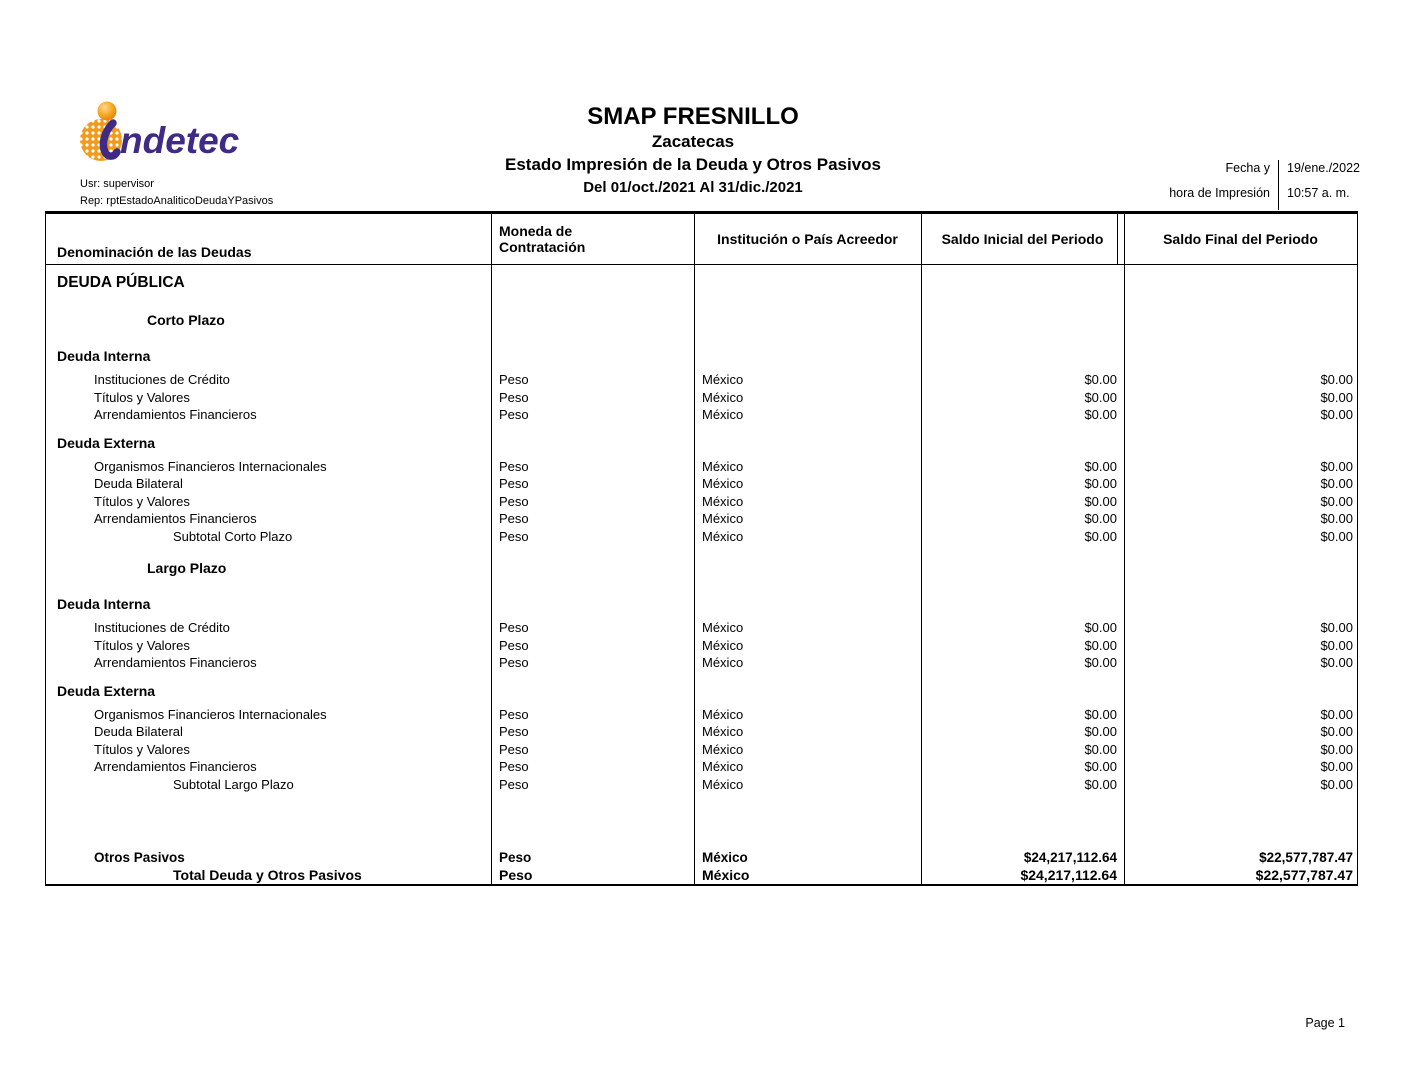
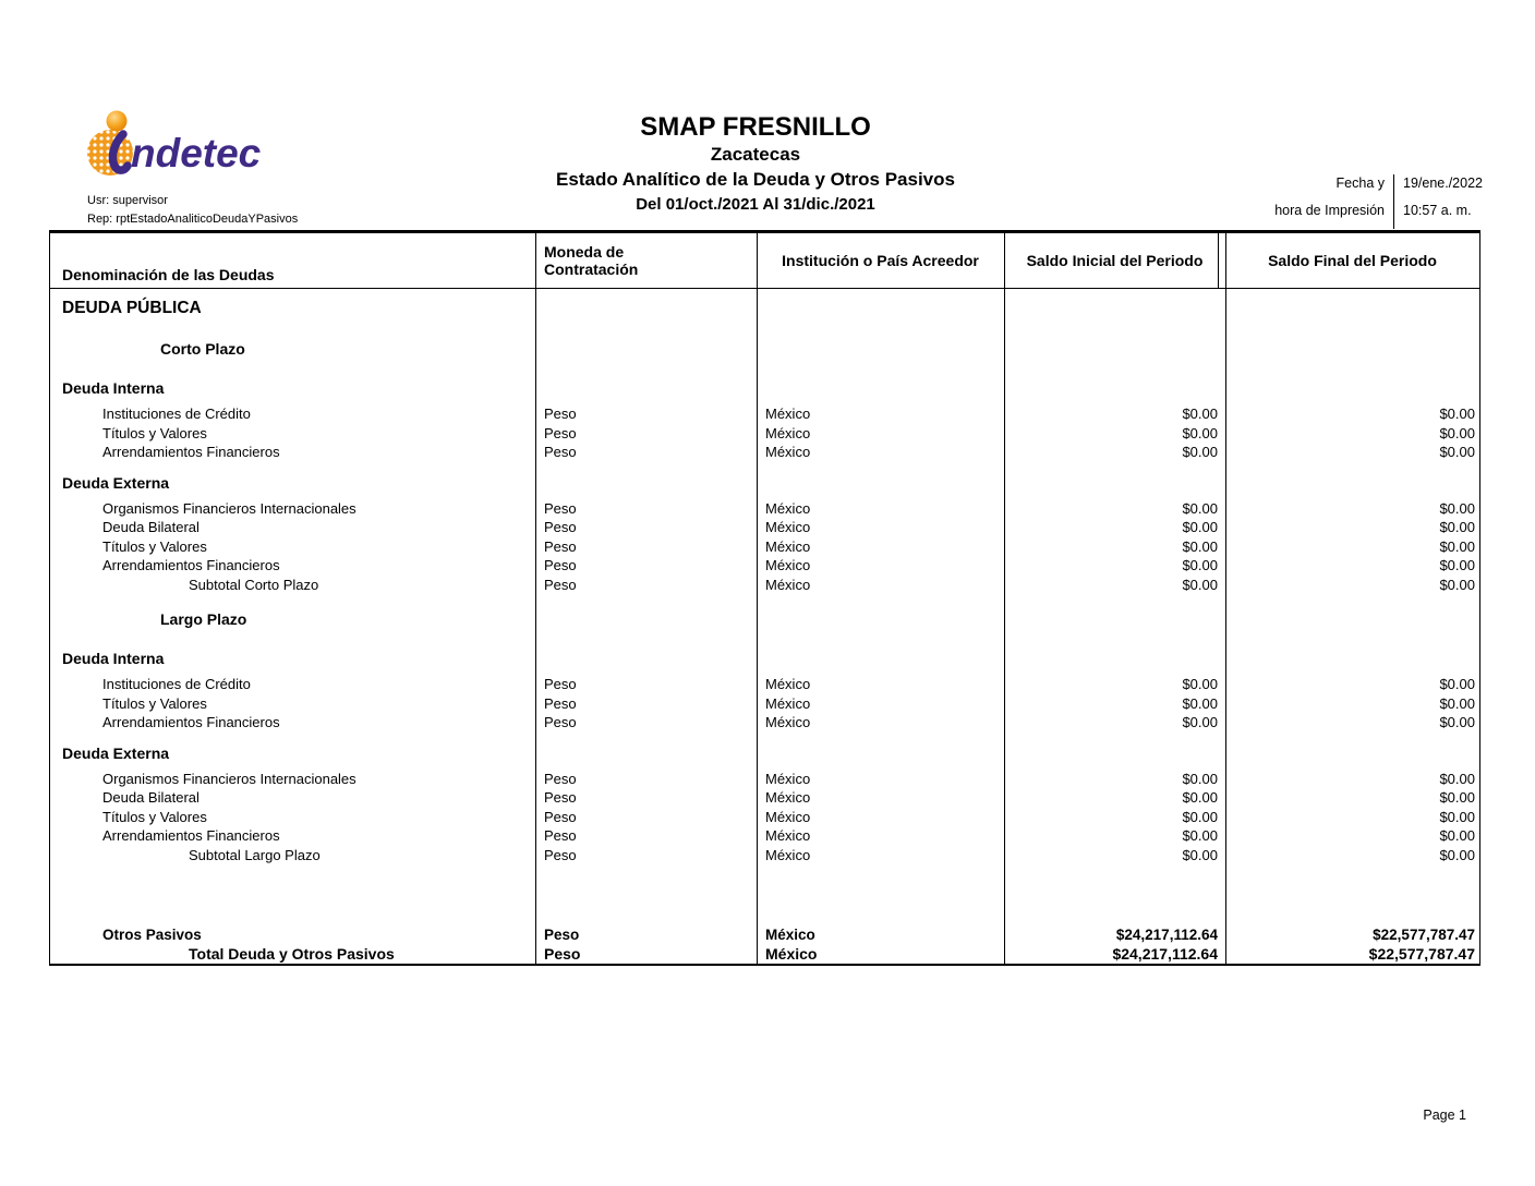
  ndetec
  Usr: supervisor
  Rep: rptEstadoAnaliticoDeudaYPasivos
  SMAP FRESNILLO
  Zacatecas
- Estado Impresión de la Deuda y Otros Pasivos
+ Estado Analítico de la Deuda y Otros Pasivos
  Del 01/oct./2021 Al 31/dic./2021
  Fecha y
  hora de Impresión
  19/ene./2022
  10:57 a. m.
  Denominación de las Deudas
  Moneda de Contratación
  Institución o País Acreedor
  Saldo Inicial del Periodo
  Saldo Final del Periodo
  DEUDA PÚBLICA
  Corto Plazo
  Deuda Interna
  Instituciones de Crédito
  Peso
  México
  $0.00
  $0.00
  Títulos y Valores
  Peso
  México
  $0.00
  $0.00
  Arrendamientos Financieros
  Peso
  México
  $0.00
  $0.00
  Deuda Externa
  Organismos Financieros Internacionales
  Peso
  México
  $0.00
  $0.00
  Deuda Bilateral
  Peso
  México
  $0.00
  $0.00
  Títulos y Valores
  Peso
  México
  $0.00
  $0.00
  Arrendamientos Financieros
  Peso
  México
  $0.00
  $0.00
  Subtotal Corto Plazo
  Peso
  México
  $0.00
  $0.00
  Largo Plazo
  Deuda Interna
  Instituciones de Crédito
  Peso
  México
  $0.00
  $0.00
  Títulos y Valores
  Peso
  México
  $0.00
  $0.00
  Arrendamientos Financieros
  Peso
  México
  $0.00
  $0.00
  Deuda Externa
  Organismos Financieros Internacionales
  Peso
  México
  $0.00
  $0.00
  Deuda Bilateral
  Peso
  México
  $0.00
  $0.00
  Títulos y Valores
  Peso
  México
  $0.00
  $0.00
  Arrendamientos Financieros
  Peso
  México
  $0.00
  $0.00
  Subtotal Largo Plazo
  Peso
  México
  $0.00
  $0.00
  Otros Pasivos
  Peso
  México
  $24,217,112.64
  $22,577,787.47
  Total Deuda y Otros Pasivos
  Peso
  México
  $24,217,112.64
  $22,577,787.47
  Page 1
